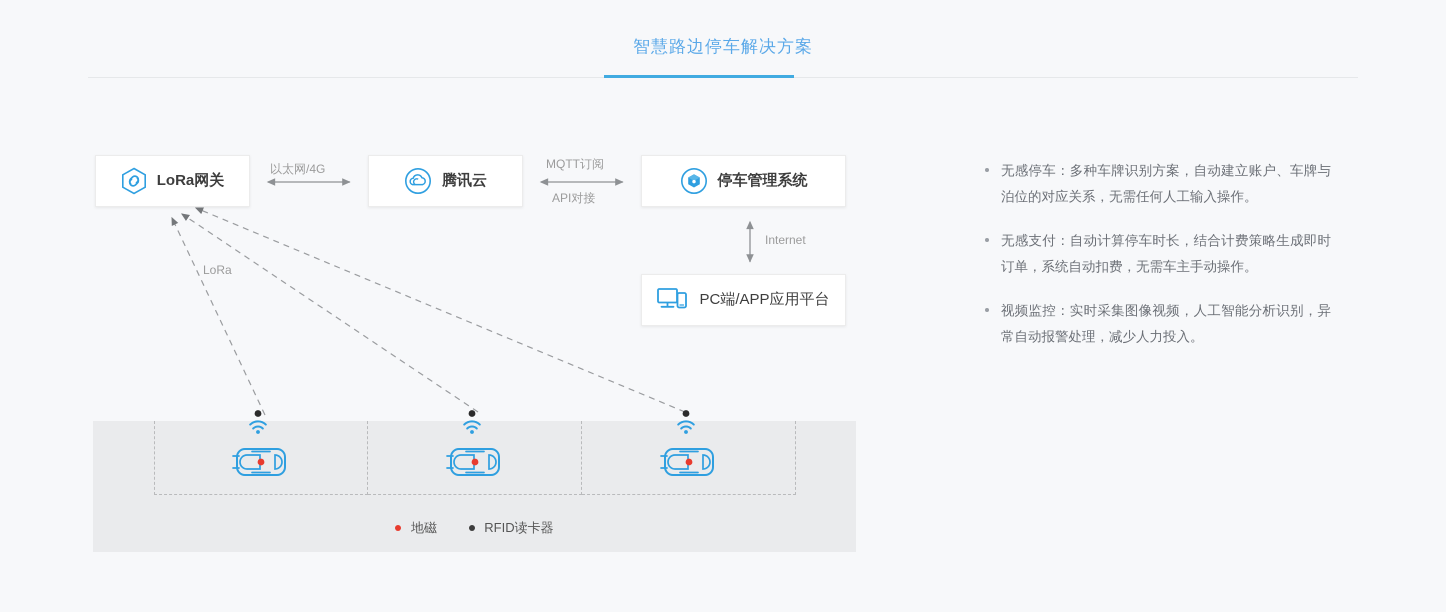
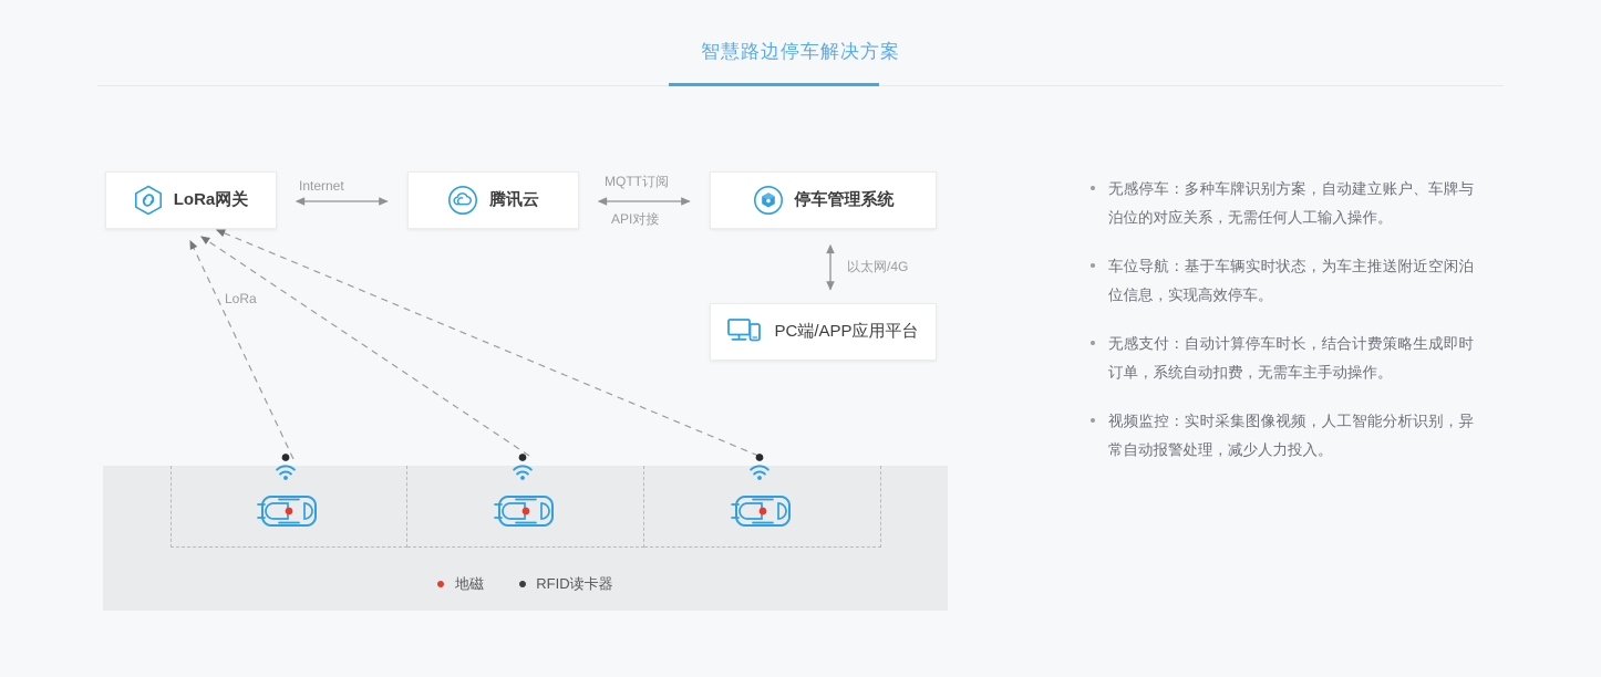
  智慧路边停车解决方案
- 以太网/4G
+ Internet
  MQTT订阅
  API对接
- Internet
+ 以太网/4G
  LoRa
  LoRa网关
  腾讯云
  停车管理系统
  PC端/APP应用平台
  地磁 RFID读卡器
  无感停车：多种车牌识别方案，自动建立账户、车牌与泊位的对应关系，无需任何人工输入操作。
+ 车位导航：基于车辆实时状态，为车主推送附近空闲泊位信息，实现高效停车。
  无感支付：自动计算停车时长，结合计费策略生成即时订单，系统自动扣费，无需车主手动操作。
  视频监控：实时采集图像视频，人工智能分析识别，异常自动报警处理，减少人力投入。
